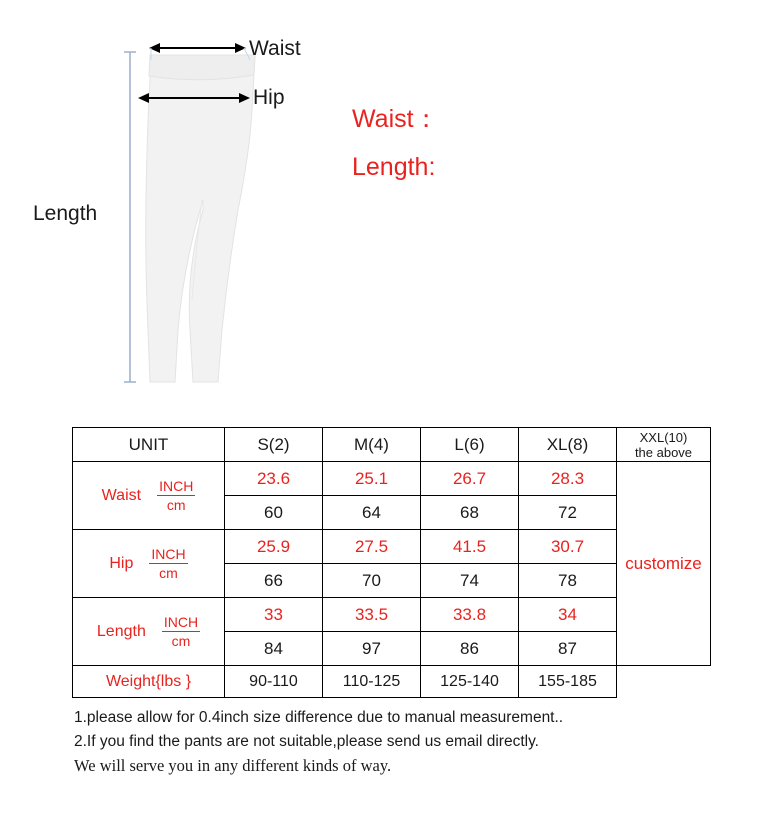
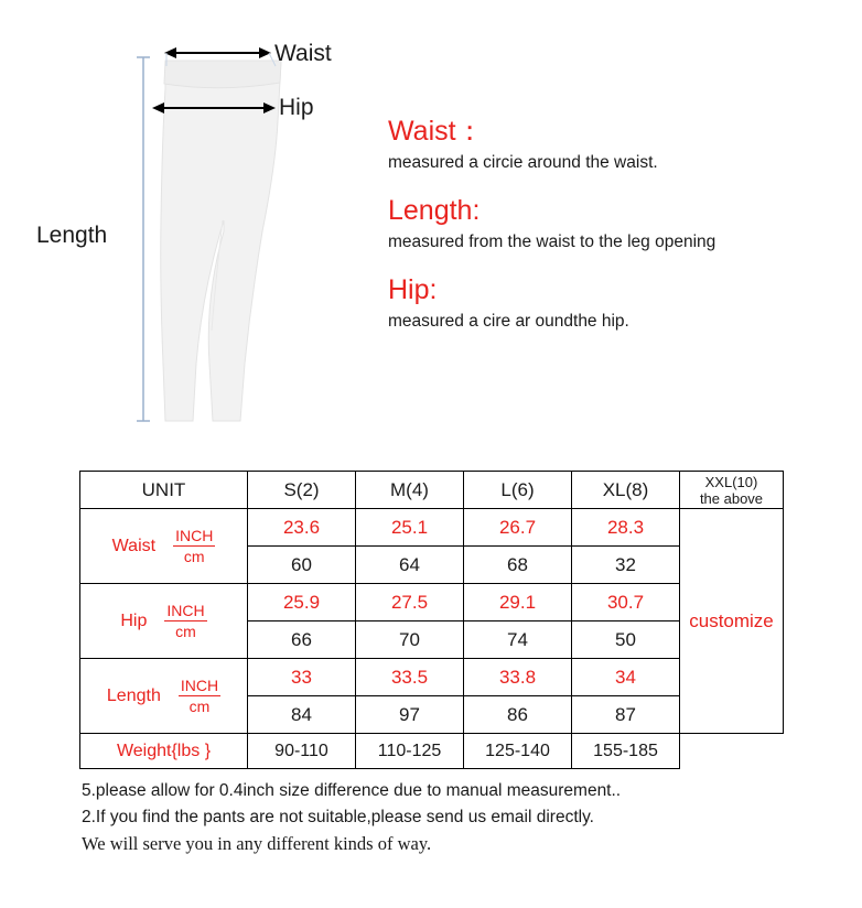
  Waist
  Hip
  Length
  Waist：
+ measured a circie around the waist.
  Length:
+ measured from the waist to the leg opening
+ Hip:
+ measured a cire ar oundthe hip.
  UNIT	S(2)	M(4)	L(6)	XL(8)	XXL(10) the above
  Waist INCH cm	23.6	25.1	26.7	28.3	customize
- 60	64	68	72
+ 60	64	68	32
- Hip INCH cm	25.9	27.5	41.5	30.7
+ Hip INCH cm	25.9	27.5	29.1	30.7
- 66	70	74	78
+ 66	70	74	50
  Length INCH cm	33	33.5	33.8	34
  84	97	86	87
  Weight{lbs }	90-110	110-125	125-140	155-185
- 1.please allow for 0.4inch size difference due to manual measurement..
+ 5.please allow for 0.4inch size difference due to manual measurement..
  2.If you find the pants are not suitable,please send us email directly.
  We will serve you in any different kinds of way.
